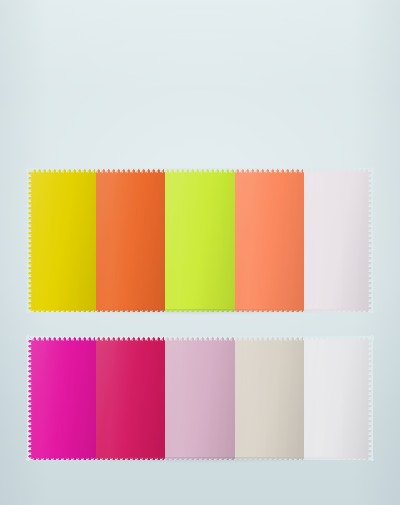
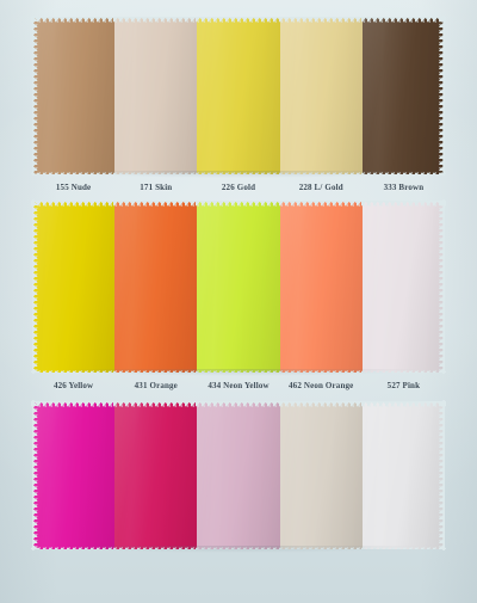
+ 155 Nude
+ 171 Skin
+ 226 Gold
+ 228 L/ Gold
+ 333 Brown
+ 426 Yellow
+ 431 Orange
+ 434 Neon Yellow
+ 462 Neon Orange
+ 527 Pink
